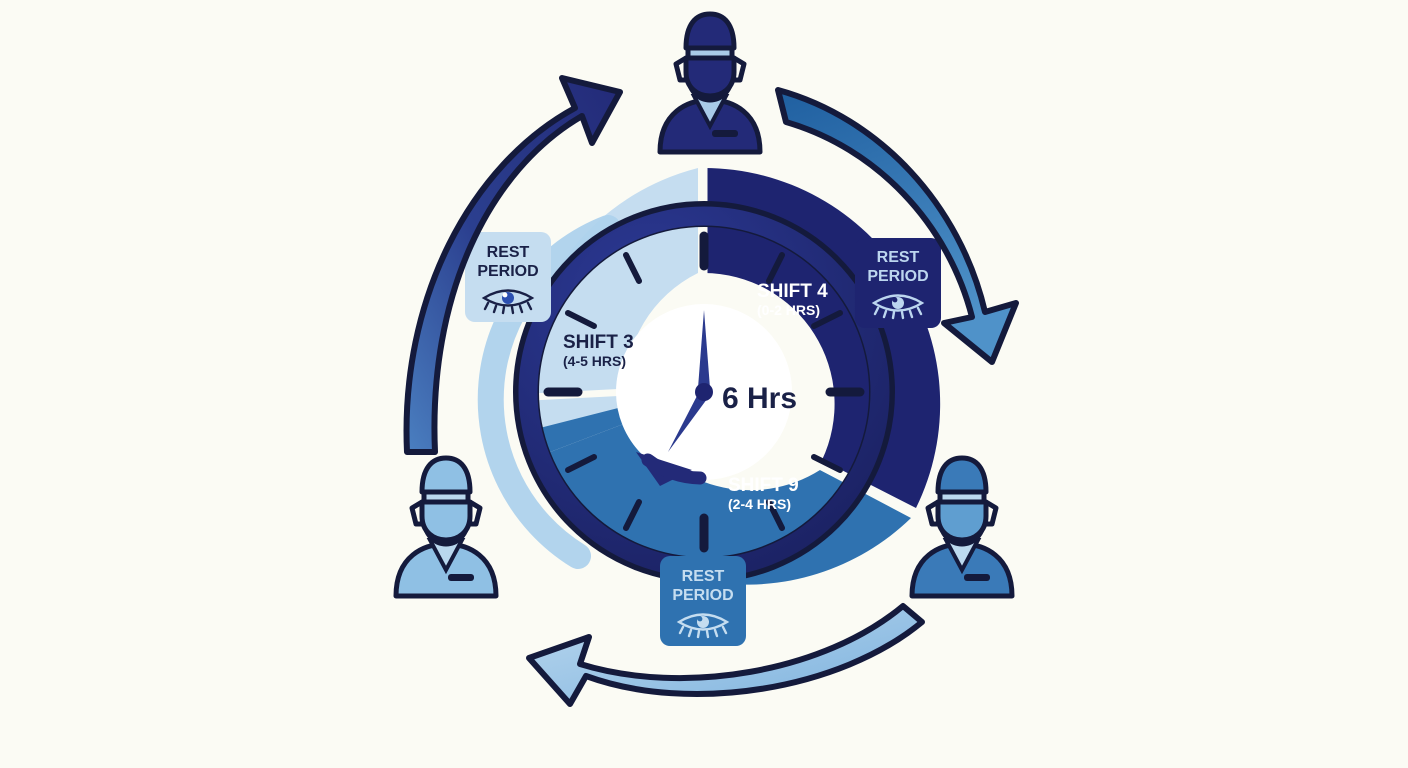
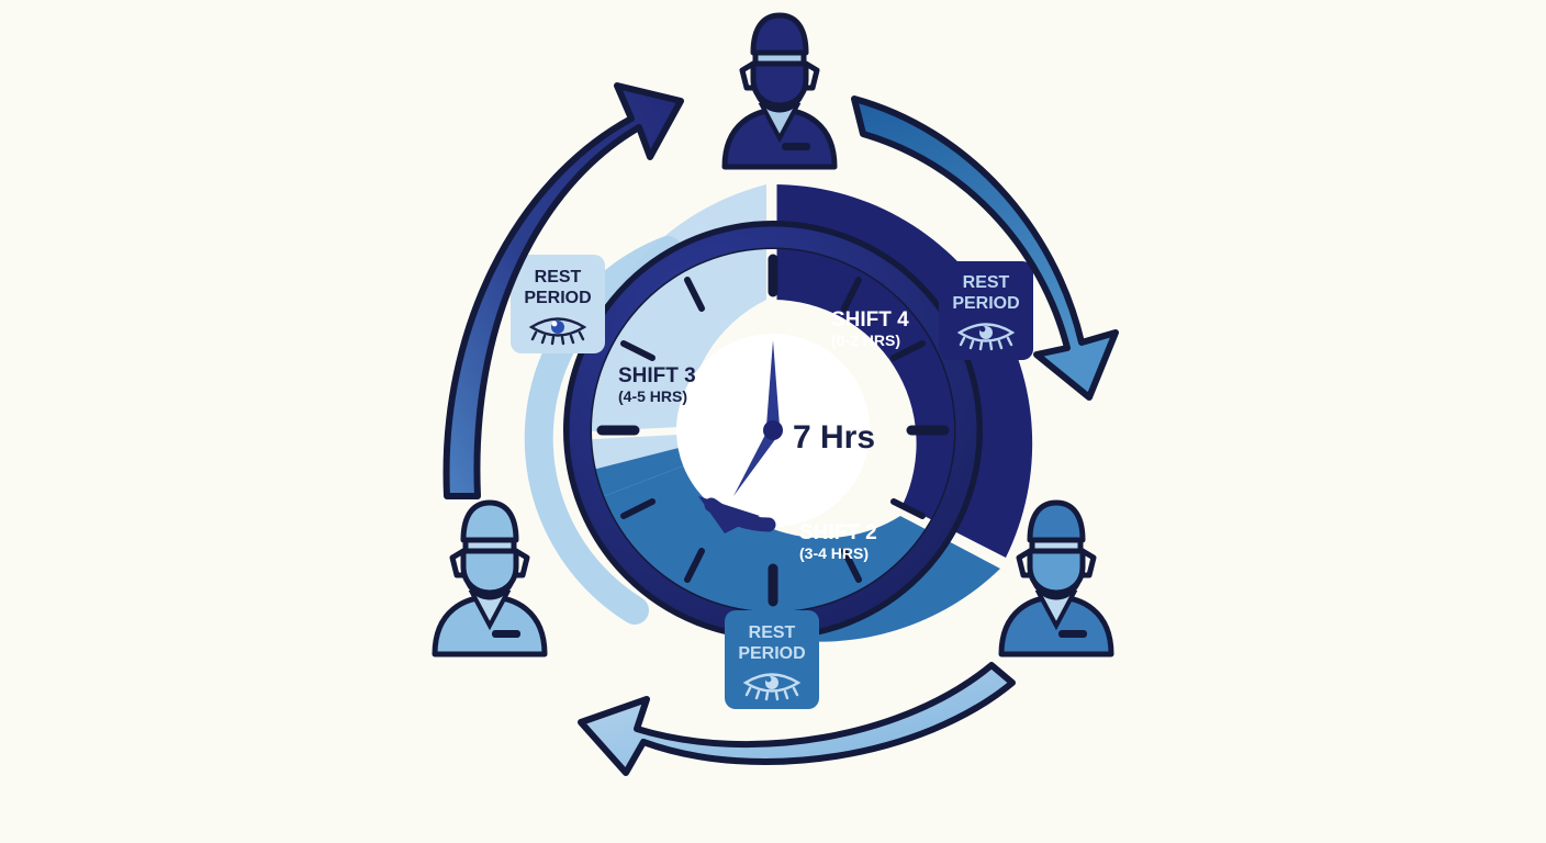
- 6 Hrs
+ 7 Hrs
  SHIFT 4
  (0-2 HRS)
- SHIFT 9
+ SHIFT 2
- (2-4 HRS)
+ (3-4 HRS)
  SHIFT 3
  (4-5 HRS)
  REST
  PERIOD
  REST
  PERIOD
  REST
  PERIOD
